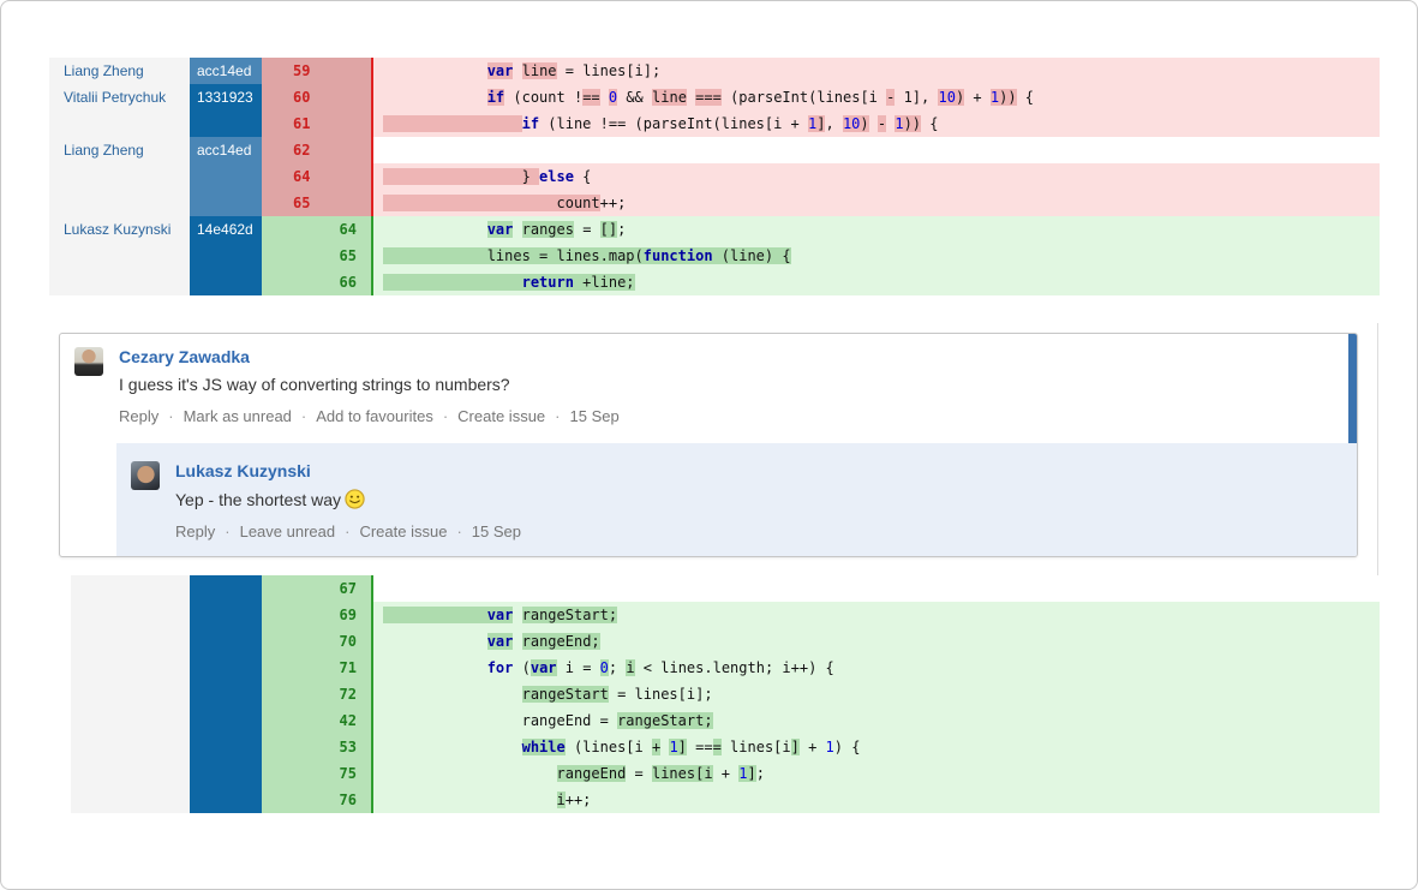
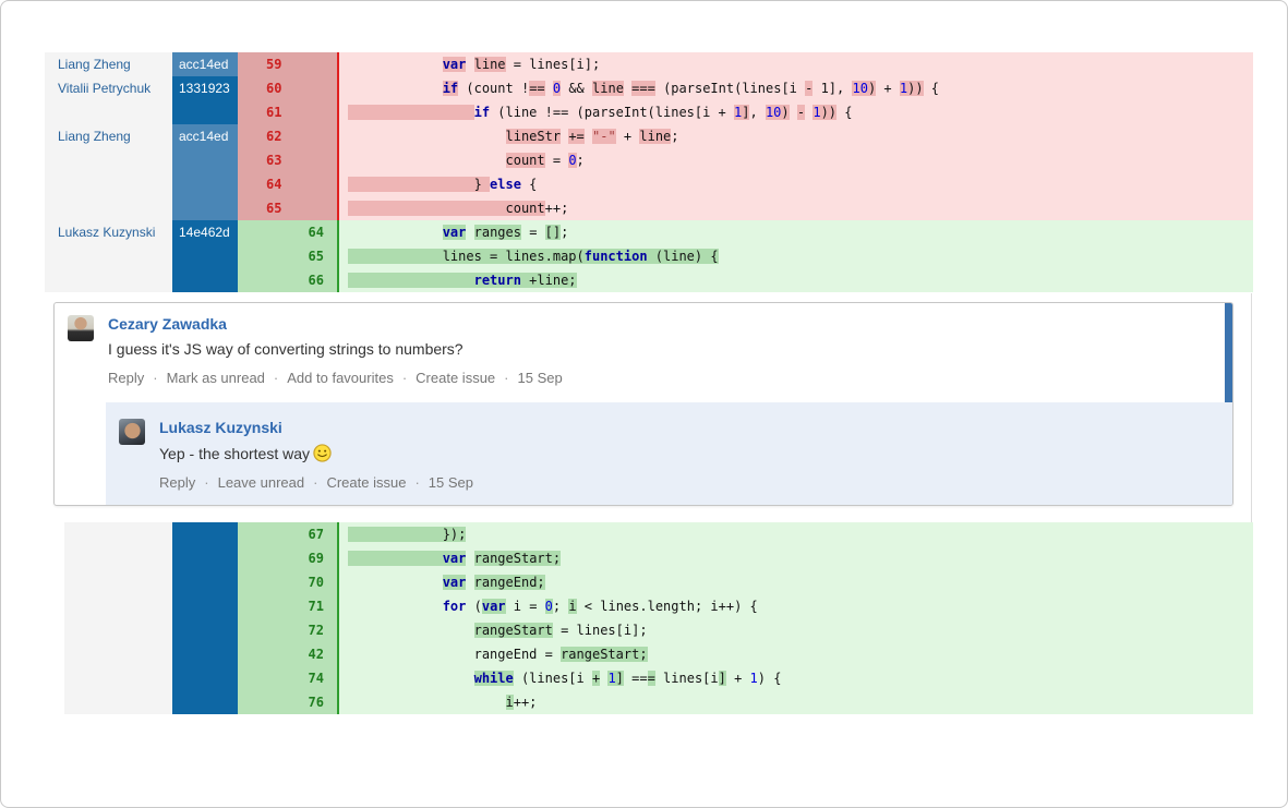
  Liang Zheng
  acc14ed
  59
  var line = lines[i];
  Vitalii Petrychuk
  1331923
  60
  if (count !== 0 && line === (parseInt(lines[i - 1], 10) + 1)) {
  61
  if (line !== (parseInt(lines[i + 1], 10) - 1)) {
  Liang Zheng
  acc14ed
  62
+ lineStr += "-" + line;
+ 63
+ count = 0;
  64
  } else {
  65
  count++;
  Lukasz Kuzynski
  14e462d
  64
  var ranges = [];
  65
  lines = lines.map(function (line) {
  66
  return +line;
  Cezary Zawadka
  I guess it's JS way of converting strings to numbers?
  Reply · Mark as unread · Add to favourites · Create issue · 15 Sep
  Lukasz Kuzynski
  Yep - the shortest way
  Reply · Leave unread · Create issue · 15 Sep
  67
+ });
  69
  var rangeStart;
  70
  var rangeEnd;
  71
  for (var i = 0; i < lines.length; i++) {
  72
  rangeStart = lines[i];
  42
  rangeEnd = rangeStart;
- 53
+ 74
  while (lines[i + 1] === lines[i] + 1) {
- 75
- rangeEnd = lines[i + 1];
  76
  i++;
